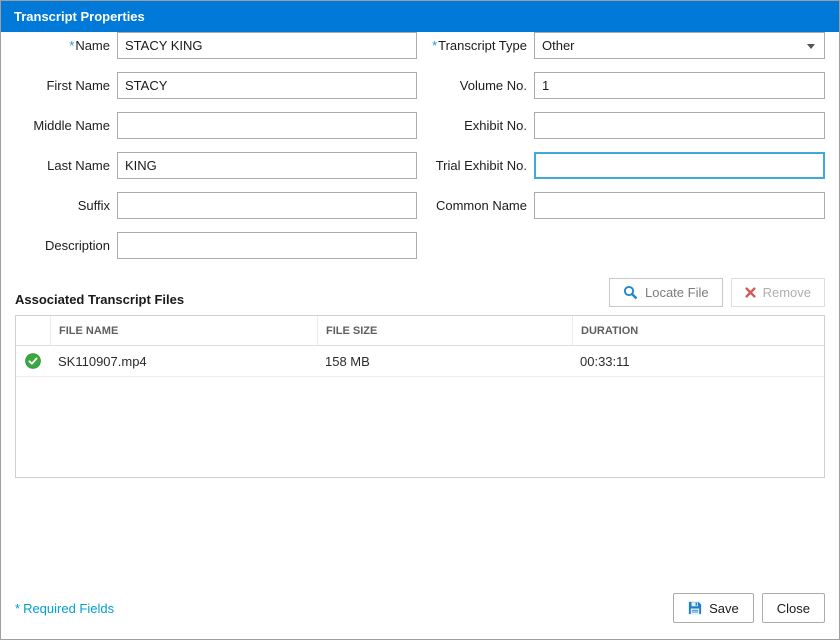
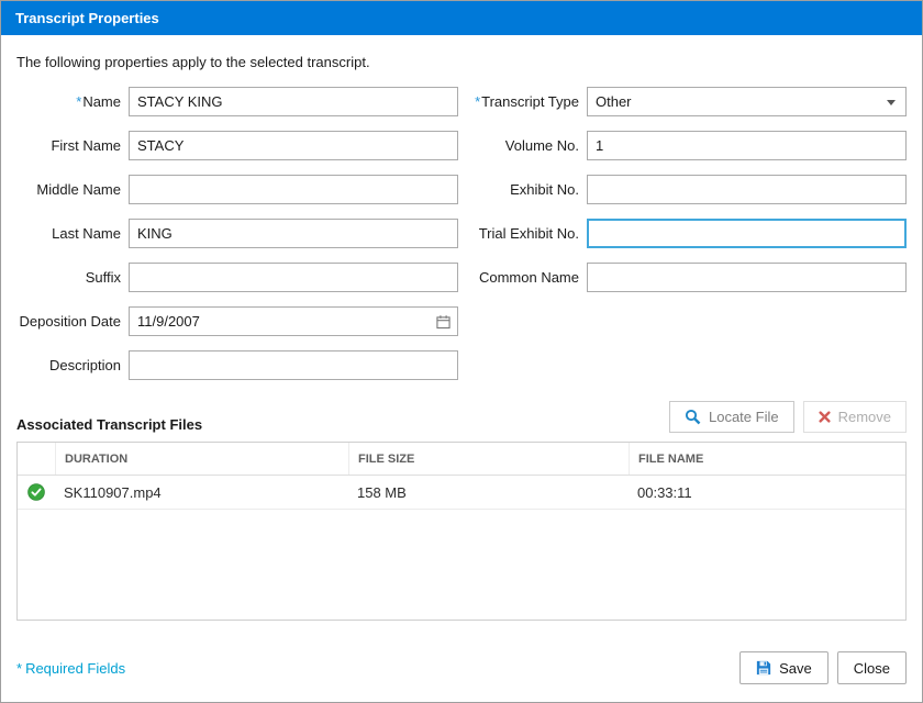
  Transcript Properties
+ The following properties apply to the selected transcript.
  *Name
  STACY KING
  First Name
  STACY
  Middle Name
  Last Name
  KING
  Suffix
+ Deposition Date
+ 11/9/2007
  Description
  *Transcript Type
  Other
  Volume No.
  1
  Exhibit No.
  Trial Exhibit No.
  Common Name
  Associated Transcript Files
  Locate File
  Remove
- FILE NAME
+ DURATION
  FILE SIZE
- DURATION
+ FILE NAME
  SK110907.mp4
  158 MB
  00:33:11
  * Required Fields
  Save
  Close
